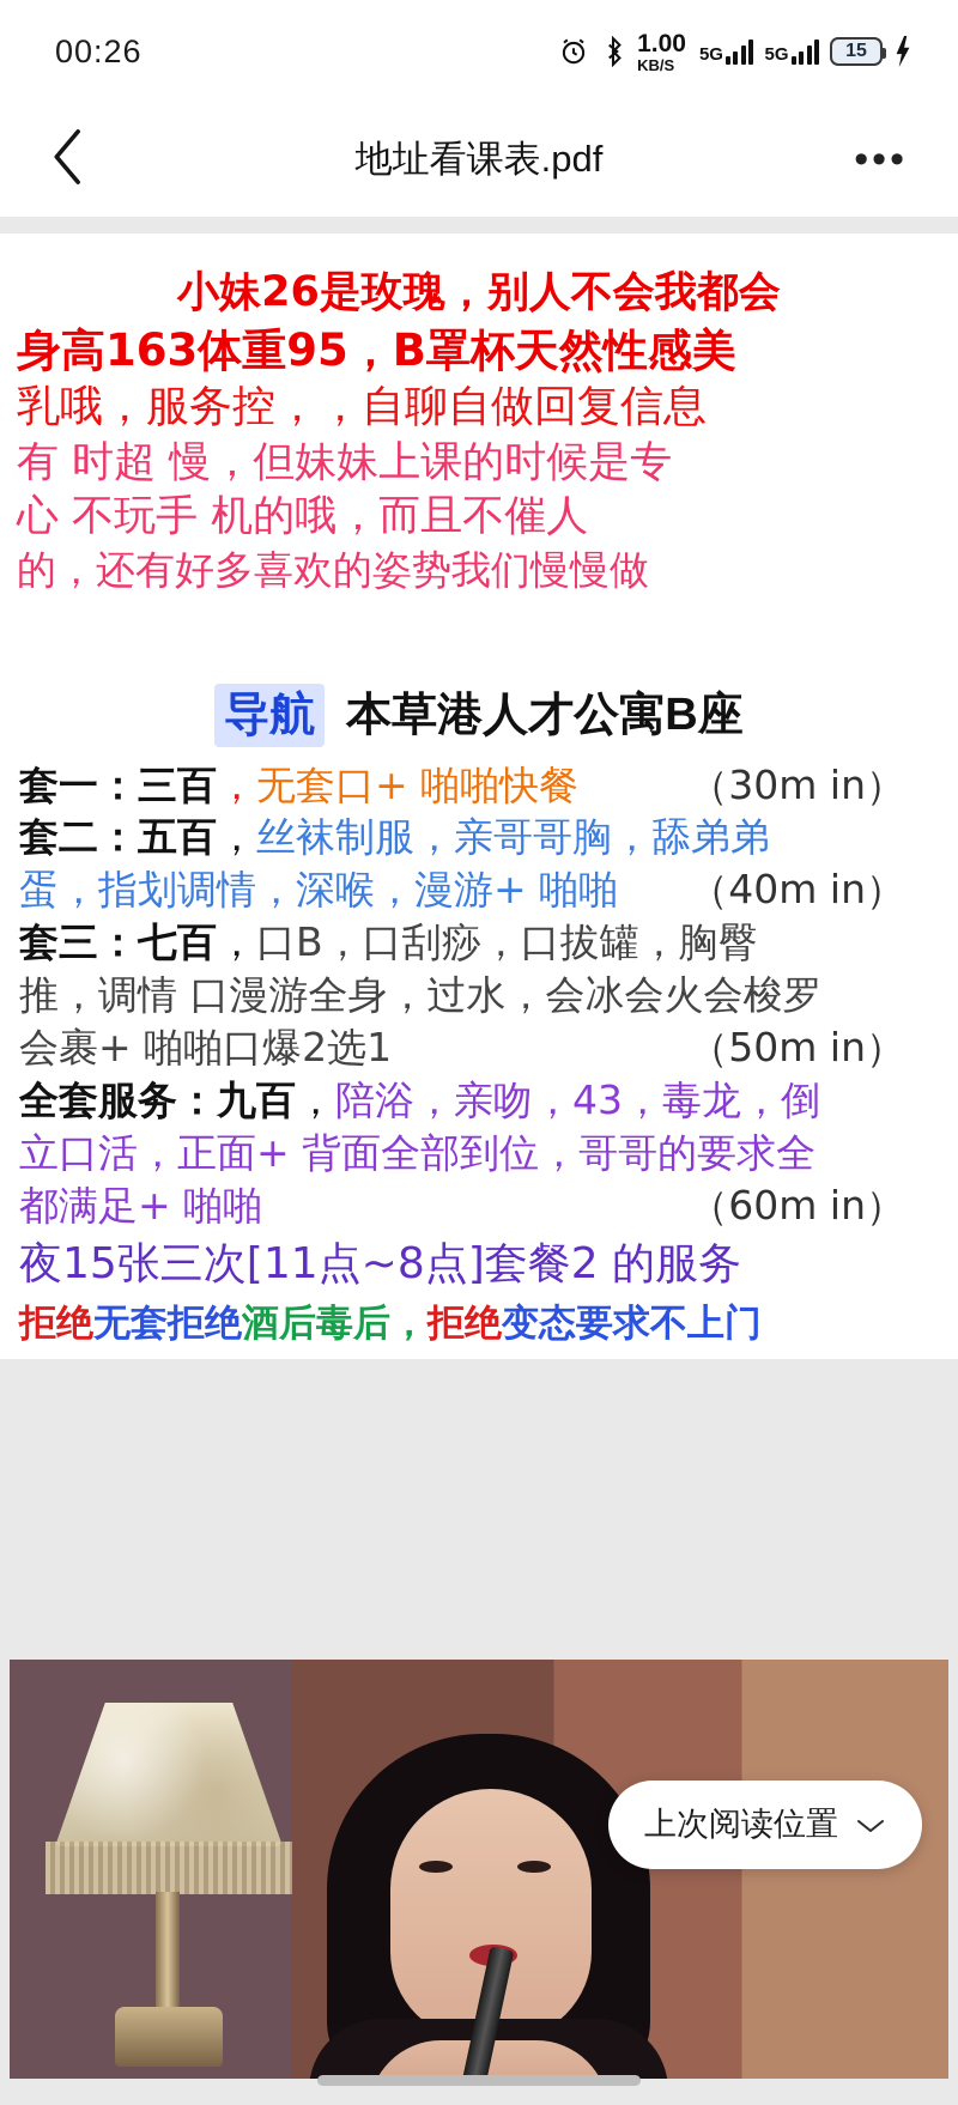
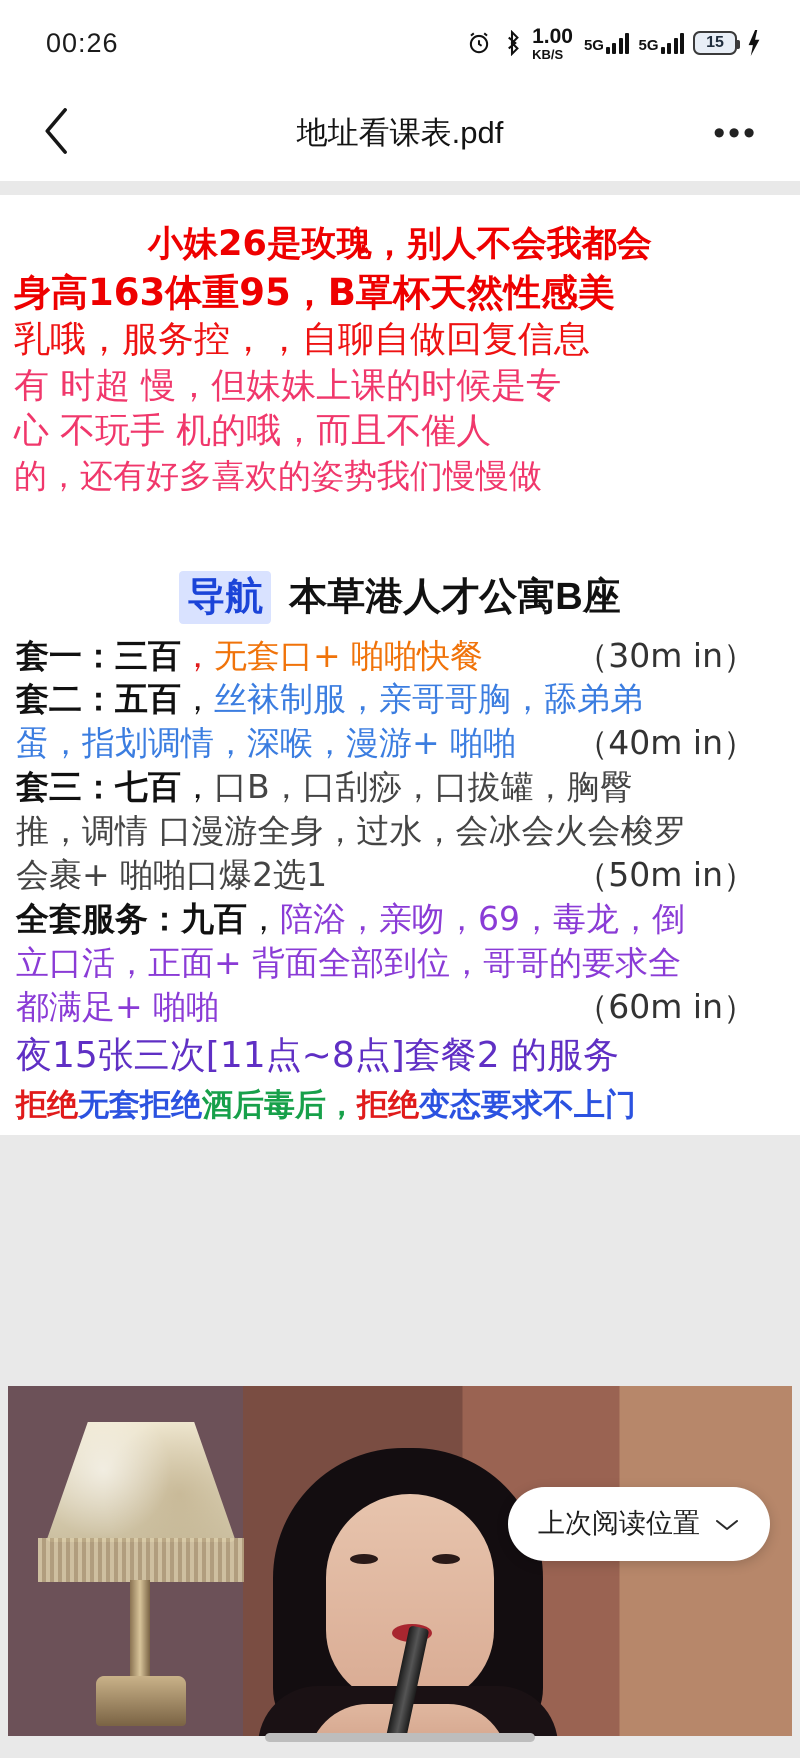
  00:26
  1.00
  KB/S
  5G
  5G
  15
  地址看课表.pdf
  •••
  小妹26是玫瑰，别人不会我都会
  身高163体重95，B罩杯天然性感美
  乳哦，服务控，，自聊自做回复信息
  有 时超 慢，但妹妹上课的时候是专
  心 不玩手 机的哦，而且不催人
  的，还有好多喜欢的姿势我们慢慢做
  导航
  本草港人才公寓B座
  套一：三百，无套口+ 啪啪快餐
  （30m in）
  套二：五百，丝袜制服，亲哥哥胸，舔弟弟
  蛋，指划调情，深喉，漫游+ 啪啪
  （40m in）
  套三：七百，口B，口刮痧，口拔罐，胸臀
  推，调情 口漫游全身，过水，会冰会火会梭罗
  会裹+ 啪啪口爆2选1
  （50m in）
- 全套服务：九百，陪浴，亲吻，43，毒龙，倒
+ 全套服务：九百，陪浴，亲吻，69，毒龙，倒
  立口活，正面+ 背面全部到位，哥哥的要求全
  都满足+ 啪啪
  （60m in）
  夜15张三次[11点~8点]套餐2 的服务
  拒绝无套拒绝酒后毒后，拒绝变态要求不上门
  上次阅读位置
